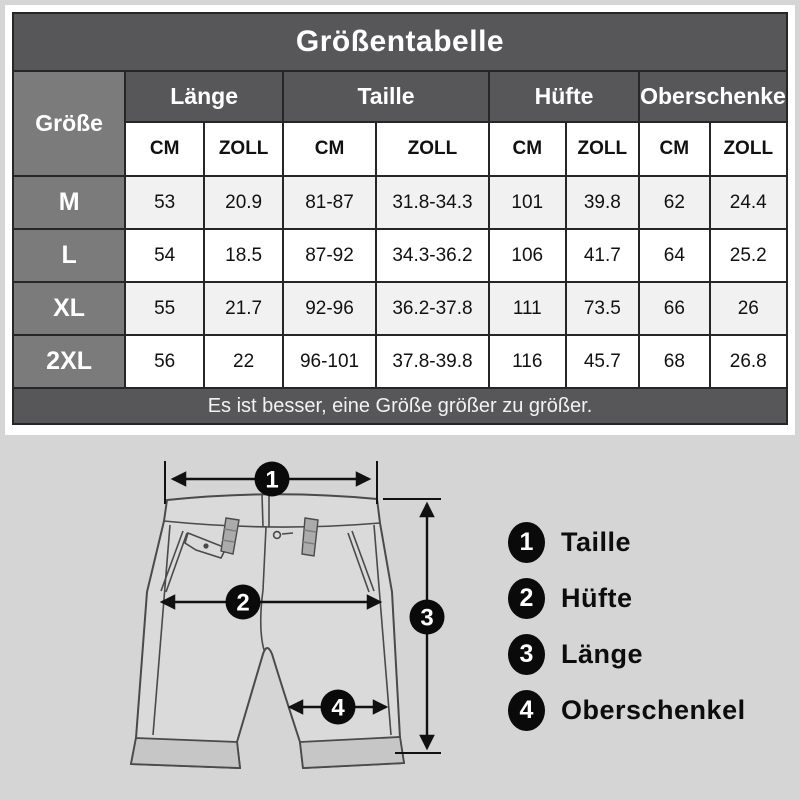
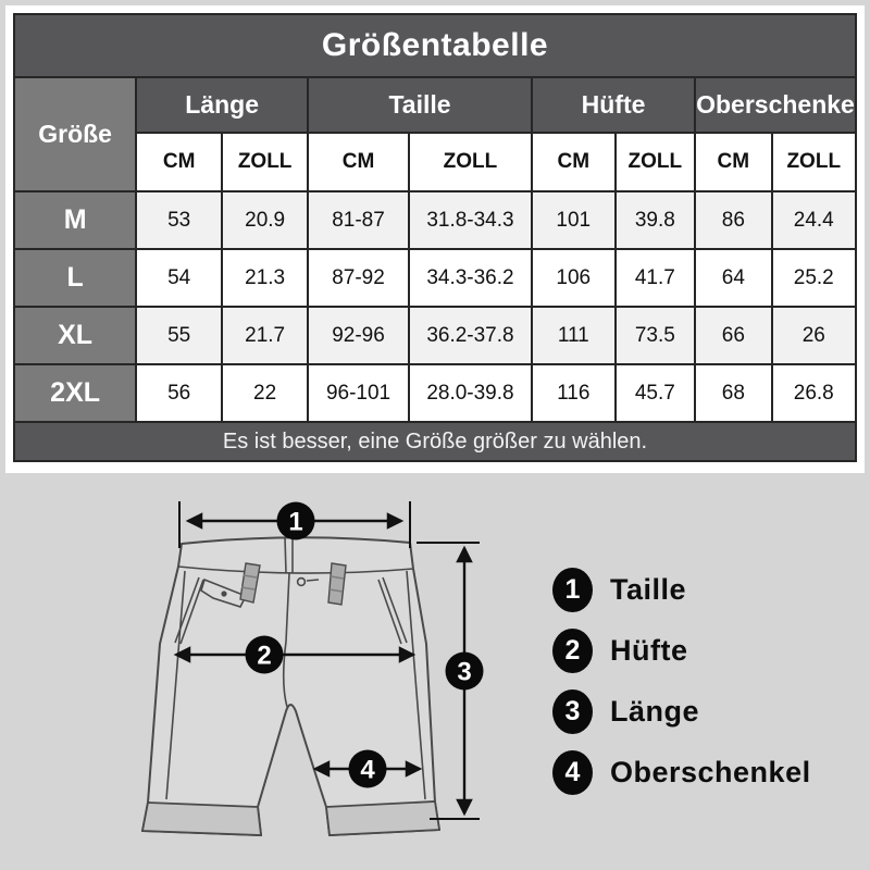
  Größentabelle
  Größe	Länge	Taille	Hüfte	Oberschenke
  CM	ZOLL	CM	ZOLL	CM	ZOLL	CM	ZOLL
- M	53	20.9	81-87	31.8-34.3	101	39.8	62	24.4
+ M	53	20.9	81-87	31.8-34.3	101	39.8	86	24.4
- L	54	18.5	87-92	34.3-36.2	106	41.7	64	25.2
+ L	54	21.3	87-92	34.3-36.2	106	41.7	64	25.2
  XL	55	21.7	92-96	36.2-37.8	111	73.5	66	26
- 2XL	56	22	96-101	37.8-39.8	116	45.7	68	26.8
+ 2XL	56	22	96-101	28.0-39.8	116	45.7	68	26.8
- Es ist besser, eine Größe größer zu größer.
+ Es ist besser, eine Größe größer zu wählen.
  1
  2
  3
  4
  1
  Taille
  2
  Hüfte
  3
  Länge
  4
  Oberschenkel
